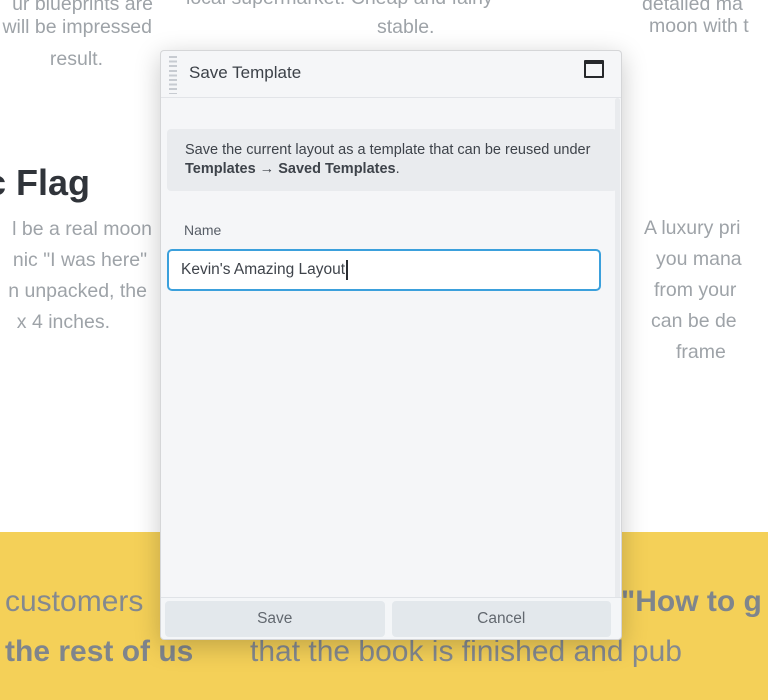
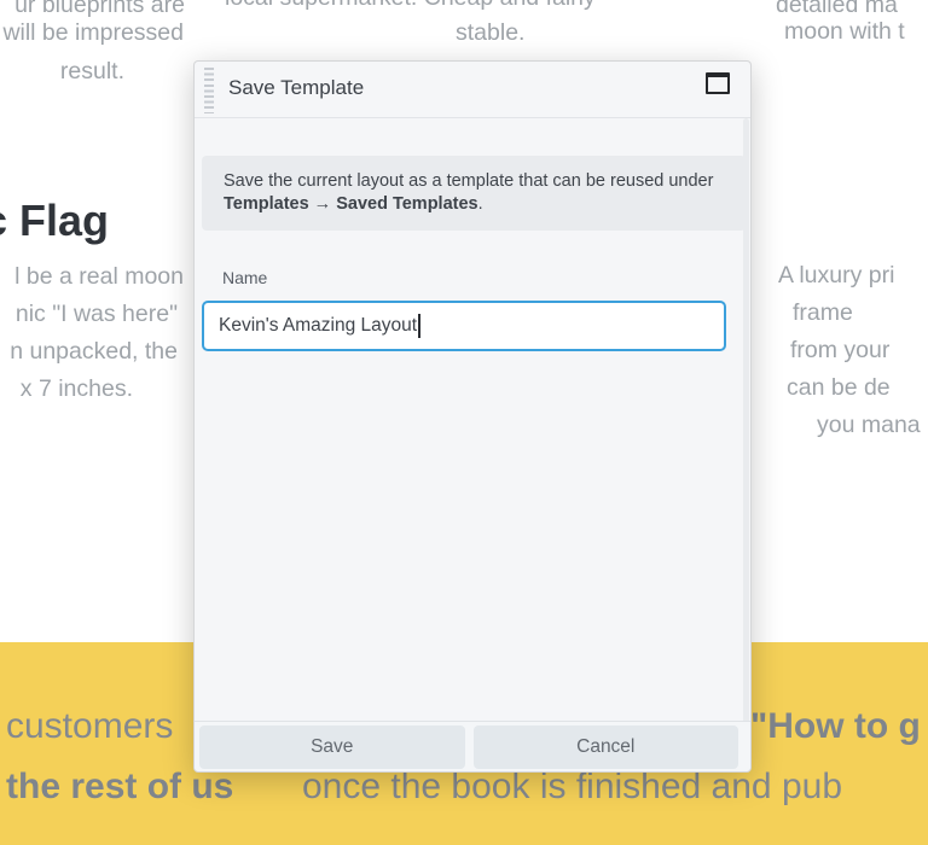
  ur blueprints are
  will be impressed
  result.
  stable.
  detailed ma
  moon with t
  Flag
  l be a real moon
  nic "I was here"
  n unpacked, the
- x 4 inches.
+ x 7 inches.
  A luxury pri
- you mana
+ frame
  from your
  can be de
- frame
+ you mana
  customers
  "How to g
  the rest of us
- that the book is finished and pub
+ once the book is finished and pub
  Save Template
  Save the current layout as a template that can be reused under
  Templates → Saved Templates.
  Name
  Kevin's Amazing Layout
  Save
  Cancel
